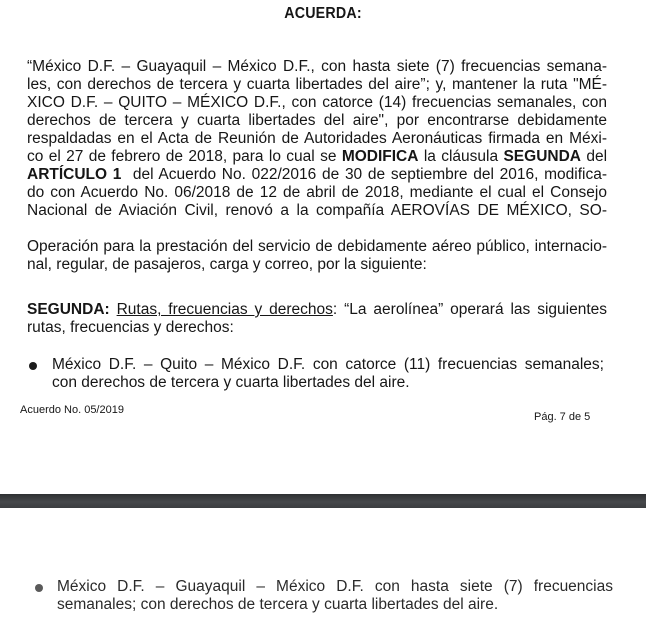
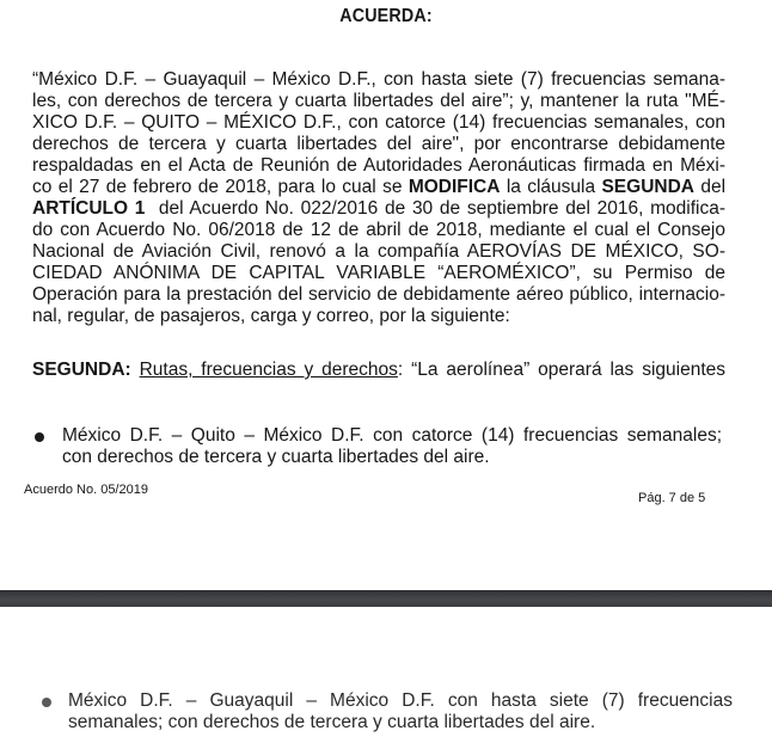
  ACUERDA:
  “México D.F. – Guayaquil – México D.F., con hasta siete (7) frecuencias semana-
  les, con derechos de tercera y cuarta libertades del aire”; y, mantener la ruta "MÉ-
  XICO D.F. – QUITO – MÉXICO D.F., con catorce (14) frecuencias semanales, con
  derechos de tercera y cuarta libertades del aire", por encontrarse debidamente
  respaldadas en el Acta de Reunión de Autoridades Aeronáuticas firmada en Méxi-
  co el 27 de febrero de 2018, para lo cual se MODIFICA la cláusula SEGUNDA del
  ARTÍCULO 1 del Acuerdo No. 022/2016 de 30 de septiembre del 2016, modifica-
  do con Acuerdo No. 06/2018 de 12 de abril de 2018, mediante el cual el Consejo
  Nacional de Aviación Civil, renovó a la compañía AEROVÍAS DE MÉXICO, SO-
+ CIEDAD ANÓNIMA DE CAPITAL VARIABLE “AEROMÉXICO”, su Permiso de
  Operación para la prestación del servicio de debidamente aéreo público, internacio-
  nal, regular, de pasajeros, carga y correo, por la siguiente:
  SEGUNDA: Rutas, frecuencias y derechos: “La aerolínea” operará las siguientes
- rutas, frecuencias y derechos:
- México D.F. – Quito – México D.F. con catorce (11) frecuencias semanales;
+ México D.F. – Quito – México D.F. con catorce (14) frecuencias semanales;
  con derechos de tercera y cuarta libertades del aire.
  Acuerdo No. 05/2019
  Pág. 7 de 5
  México D.F. – Guayaquil – México D.F. con hasta siete (7) frecuencias
  semanales; con derechos de tercera y cuarta libertades del aire.
